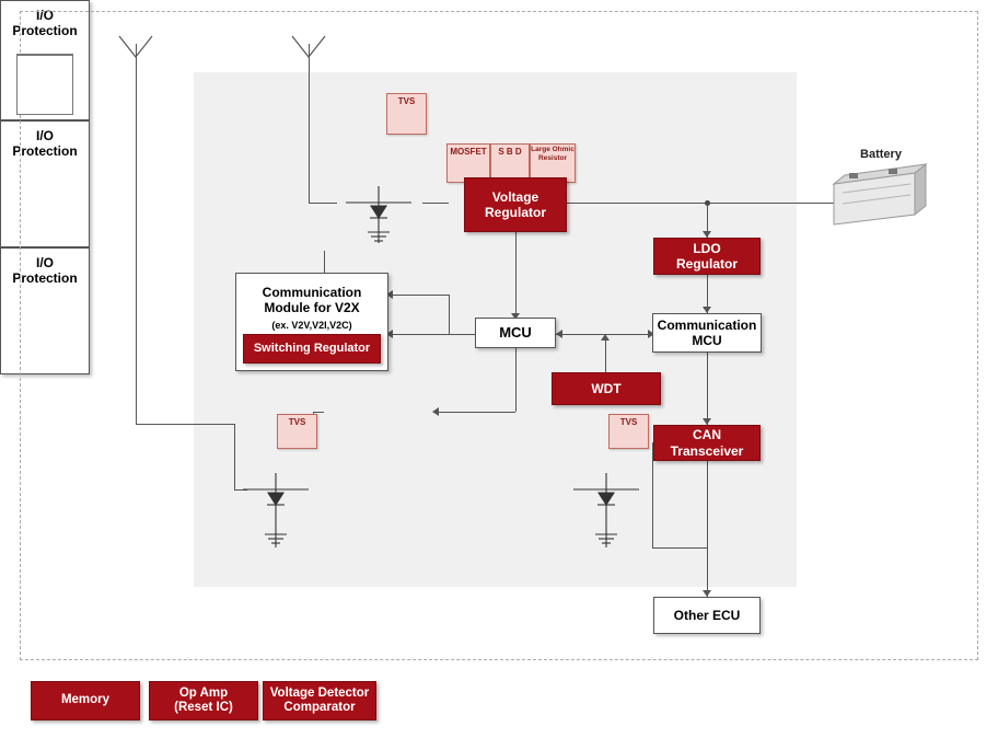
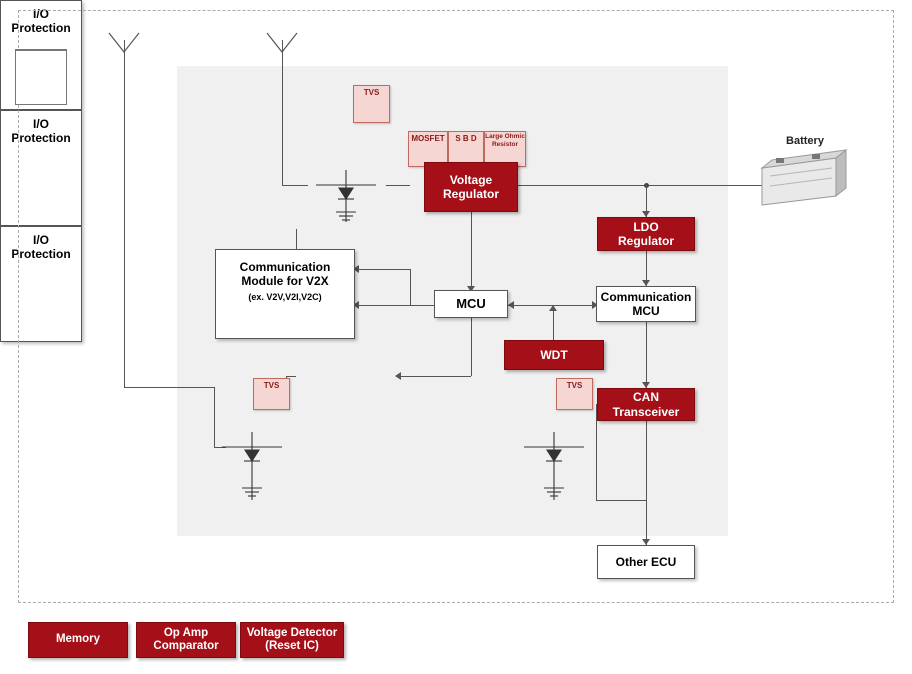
  TVS
  TVS
  TVS
  MOSFET
  S B D
  I/O
  Protection
  Voltage
  Regulator
  LDO
  Regulator
  Communication
  Module for V2X
  (ex. V2V,V2I,V2C)
- Switching Regulator
  MCU
  Communication
  MCU
  WDT
  CAN
  Transceiver
  Other ECU
  I/O
  Protection
  I/O
  Protection
  Battery
  Memory
  Op Amp
- (Reset IC)
+ Comparator
  Voltage Detector
- Comparator
+ (Reset IC)
